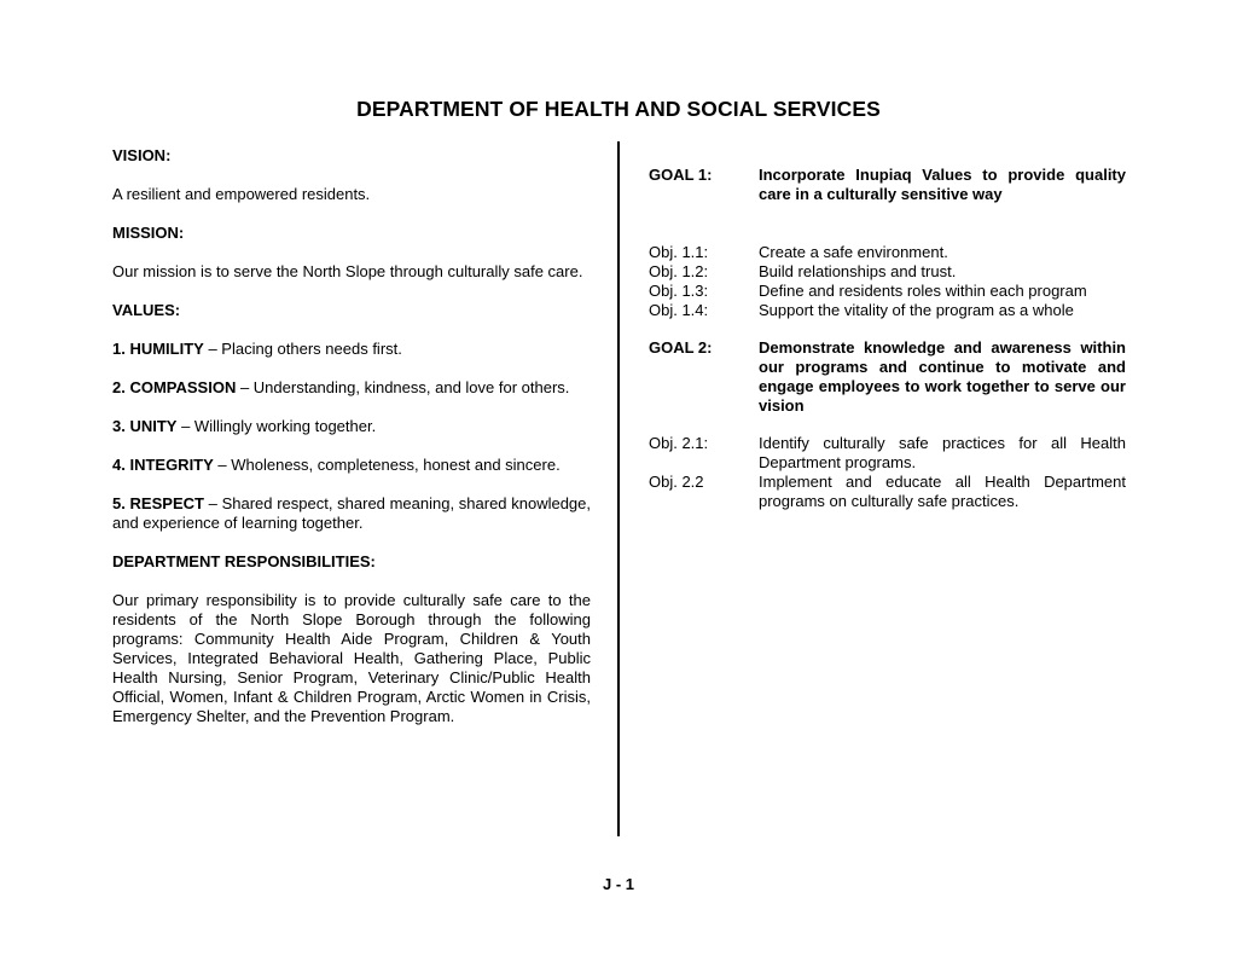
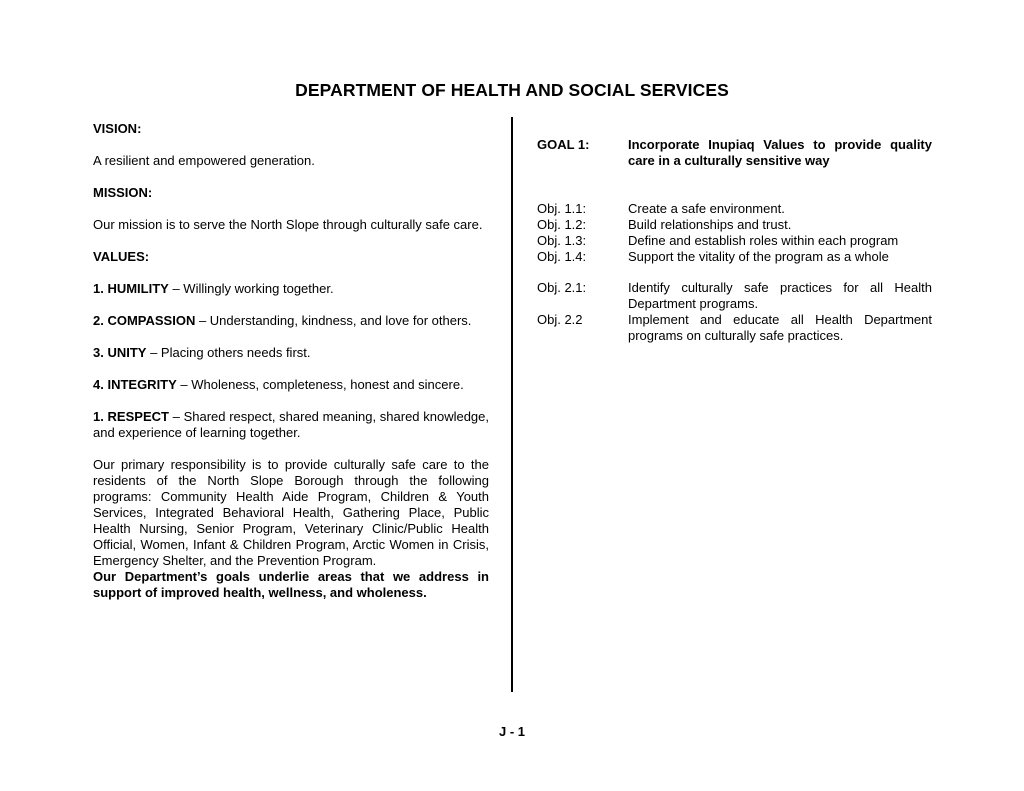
  DEPARTMENT OF HEALTH AND SOCIAL SERVICES
  VISION:
- A resilient and empowered residents.
+ A resilient and empowered generation.
  MISSION:
  Our mission is to serve the North Slope through culturally safe care.
  VALUES:
- 1. HUMILITY – Placing others needs first.
+ 1. HUMILITY – Willingly working together.
  2. COMPASSION – Understanding, kindness, and love for others.
- 3. UNITY – Willingly working together.
+ 3. UNITY – Placing others needs first.
  4. INTEGRITY – Wholeness, completeness, honest and sincere.
- 5. RESPECT – Shared respect, shared meaning, shared knowledge, and experience of learning together.
+ 1. RESPECT – Shared respect, shared meaning, shared knowledge, and experience of learning together.
- DEPARTMENT RESPONSIBILITIES:
  Our primary responsibility is to provide culturally safe care to the residents of the North Slope Borough through the following programs: Community Health Aide Program, Children & Youth Services, Integrated Behavioral Health, Gathering Place, Public Health Nursing, Senior Program, Veterinary Clinic/Public Health Official, Women, Infant & Children Program, Arctic Women in Crisis, Emergency Shelter, and the Prevention Program.
+ Our Department’s goals underlie areas that we address in support of improved health, wellness, and wholeness.
  GOAL 1:
  Incorporate Inupiaq Values to provide quality care in a culturally sensitive way
  Obj. 1.1:
  Create a safe environment.
  Obj. 1.2:
  Build relationships and trust.
  Obj. 1.3:
- Define and residents roles within each program
+ Define and establish roles within each program
  Obj. 1.4:
  Support the vitality of the program as a whole
- GOAL 2:
- Demonstrate knowledge and awareness within our programs and continue to motivate and engage employees to work together to serve our vision
  Obj. 2.1:
  Identify culturally safe practices for all Health Department programs.
  Obj. 2.2
  Implement and educate all Health Department programs on culturally safe practices.
  J - 1
